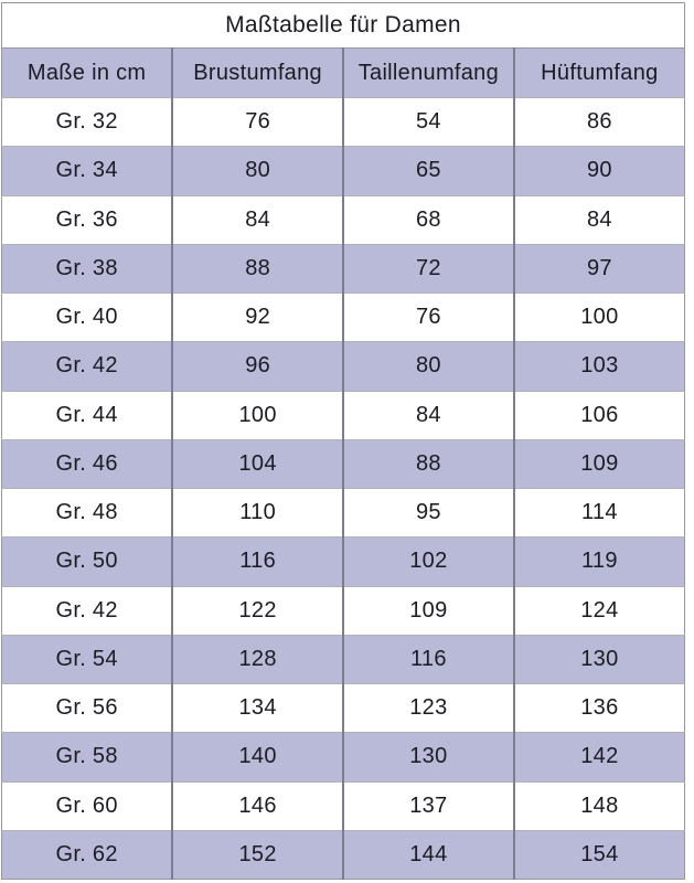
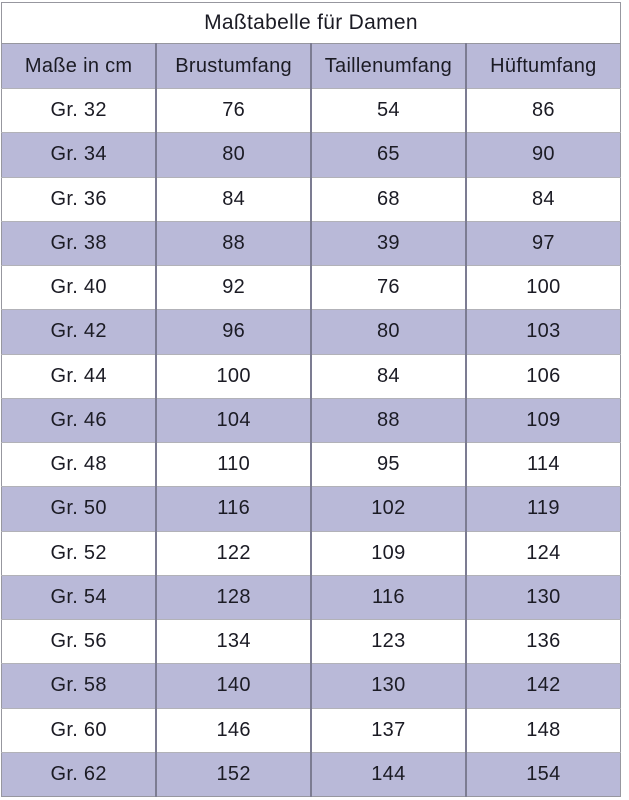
  Maßtabelle für Damen
  Maße in cm	Brustumfang	Taillenumfang	Hüftumfang
  Gr. 32	76	54	86
  Gr. 34	80	65	90
  Gr. 36	84	68	84
- Gr. 38	88	72	97
+ Gr. 38	88	39	97
  Gr. 40	92	76	100
  Gr. 42	96	80	103
  Gr. 44	100	84	106
  Gr. 46	104	88	109
  Gr. 48	110	95	114
  Gr. 50	116	102	119
- Gr. 42	122	109	124
+ Gr. 52	122	109	124
  Gr. 54	128	116	130
  Gr. 56	134	123	136
  Gr. 58	140	130	142
  Gr. 60	146	137	148
  Gr. 62	152	144	154
